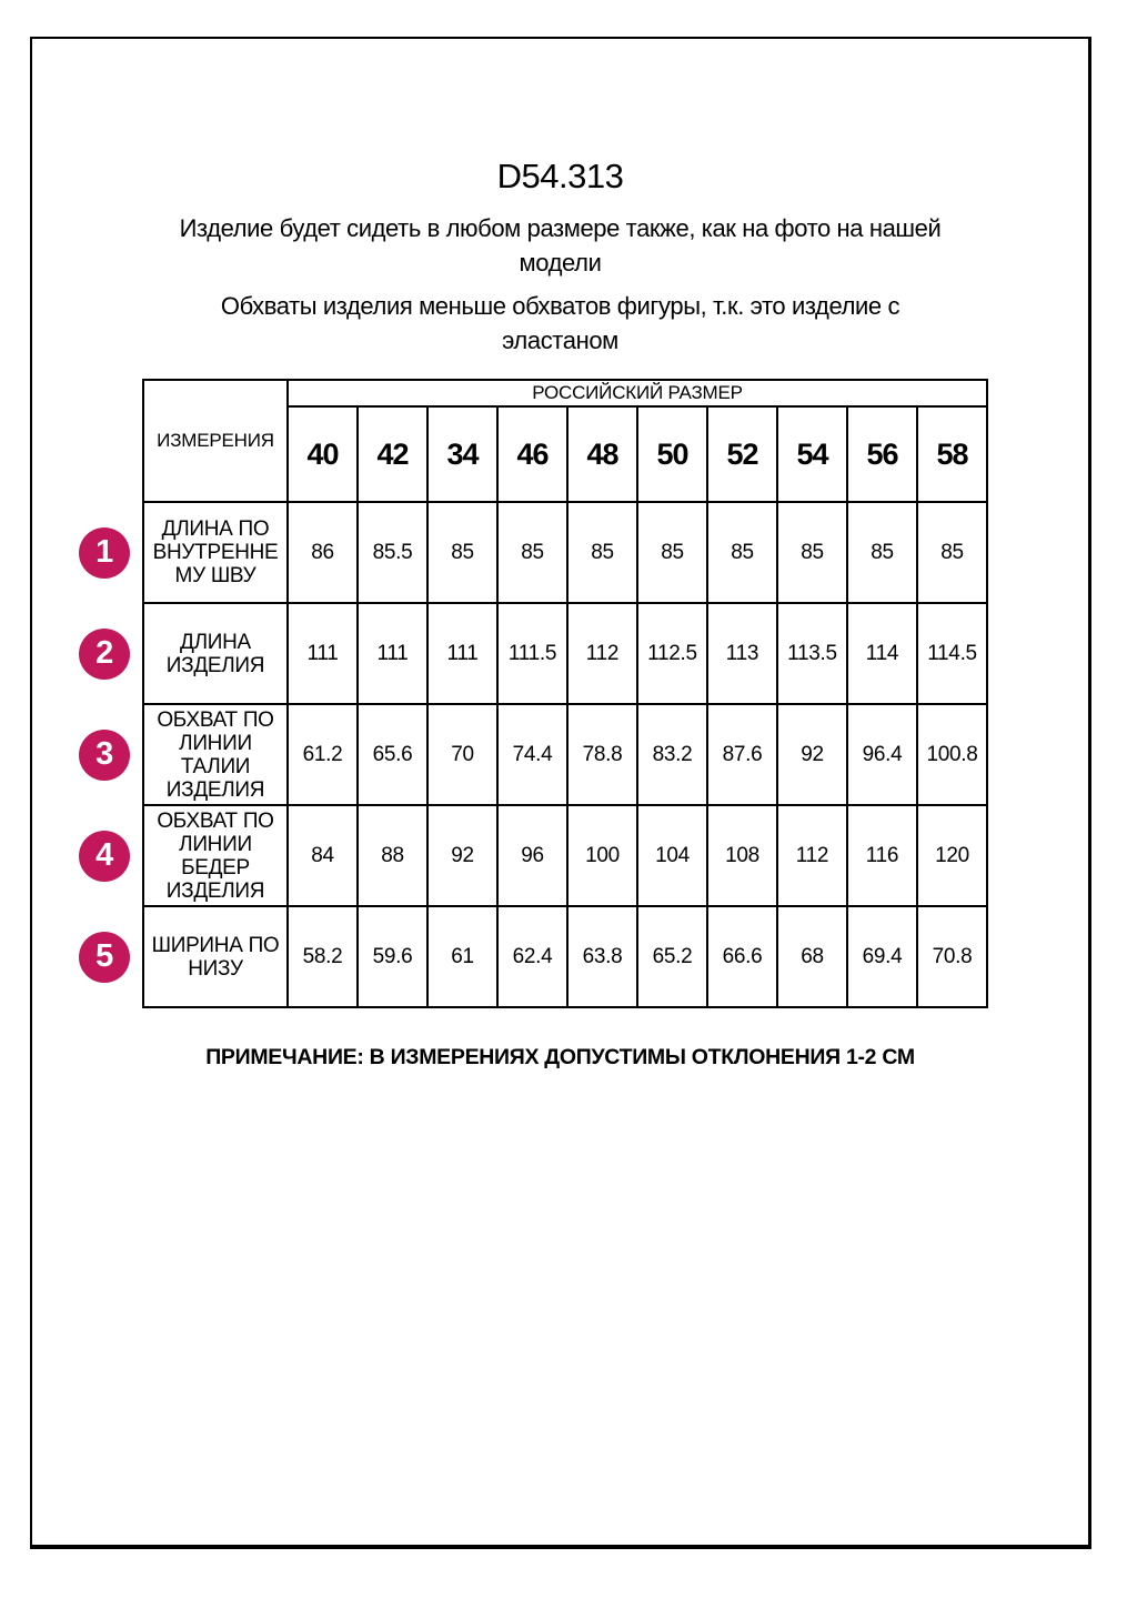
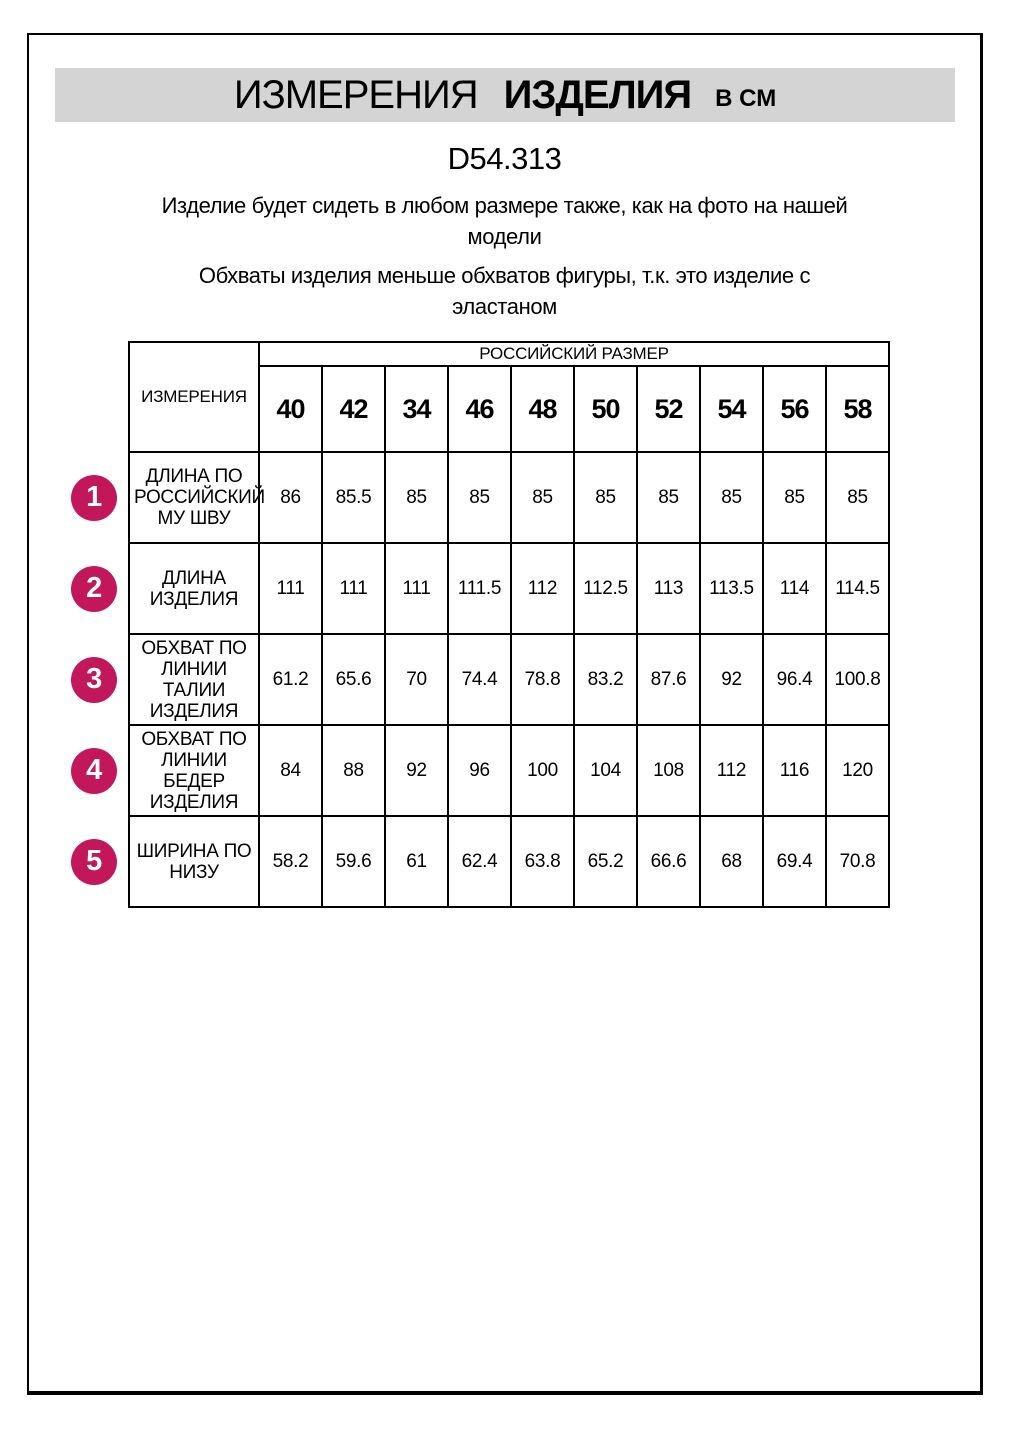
+ ИЗМЕРЕНИЯ
+ ИЗДЕЛИЯ
+ В СМ
  D54.313
  Изделие будет сидеть в любом размере также, как на фото на нашей
  модели
  Обхваты изделия меньше обхватов фигуры, т.к. это изделие с
  эластаном
  ИЗМЕРЕНИЯ	РОССИЙСКИЙ РАЗМЕР
  40	42	34	46	48	50	52	54	56	58
- 1ДЛИНА ПО ВНУТРЕННЕ МУ ШВУ	86	85.5	85	85	85	85	85	85	85	85
+ 1ДЛИНА ПО РОССИЙСКИЙ МУ ШВУ	86	85.5	85	85	85	85	85	85	85	85
  2 ДЛИНА ИЗДЕЛИЯ	111	111	111	111.5	112	112.5	113	113.5	114	114.5
  3ОБХВАТ ПО ЛИНИИ ТАЛИИ ИЗДЕЛИЯ	61.2	65.6	70	74.4	78.8	83.2	87.6	92	96.4	100.8
  4ОБХВАТ ПО ЛИНИИ БЕДЕР ИЗДЕЛИЯ	84	88	92	96	100	104	108	112	116	120
  5 ШИРИНА ПО НИЗУ	58.2	59.6	61	62.4	63.8	65.2	66.6	68	69.4	70.8
- ПРИМЕЧАНИЕ: В ИЗМЕРЕНИЯХ ДОПУСТИМЫ ОТКЛОНЕНИЯ 1-2 СМ
